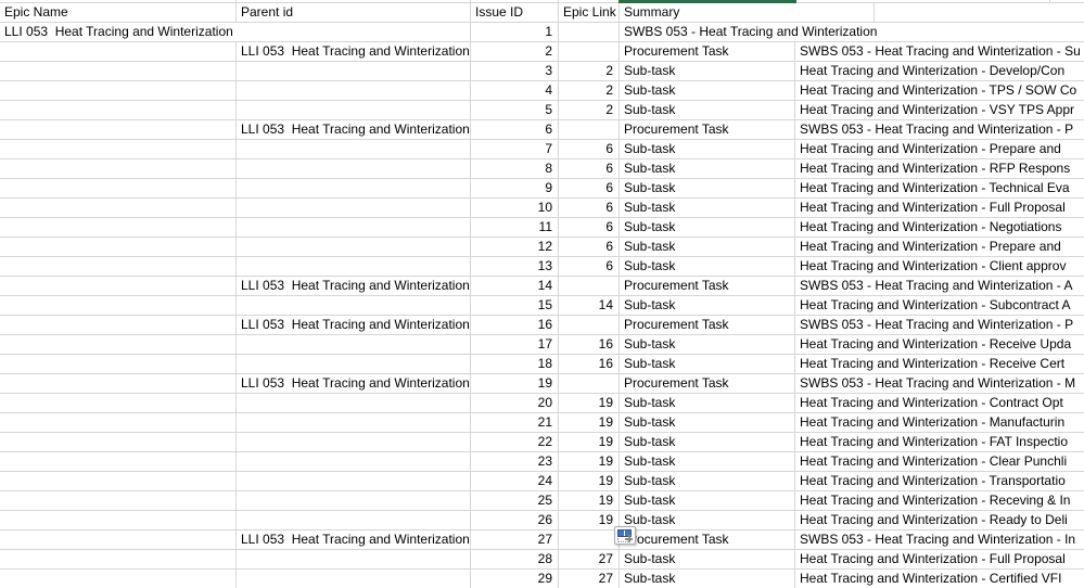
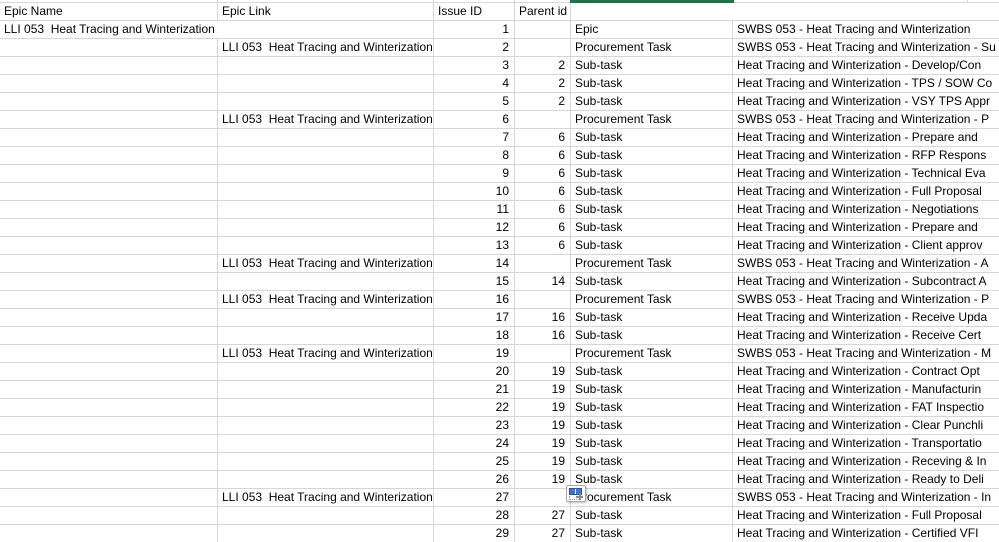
  Epic Name
- Parent id
+ Epic Link
  Issue ID
- Epic Link
+ Parent id
- Summary
  LLI 053 Heat Tracing and Winterization
  1
+ Epic
  SWBS 053 - Heat Tracing and Winterization
  LLI 053 Heat Tracing and Winterization
  2
  Procurement Task
  SWBS 053 - Heat Tracing and Winterization
  3
  2
  Sub-task
  Heat Tracing and Winterization - Develop/Co
  4
  2
  Sub-task
  Heat Tracing and Winterization - TPS / SOW
  5
  2
  Sub-task
  Heat Tracing and Winterization - VSY TPS A
  LLI 053 Heat Tracing and Winterization
  6
  Procurement Task
  SWBS 053 - Heat Tracing and Winterization
  7
  6
  Sub-task
  Heat Tracing and Winterization - Prepare an
  8
  6
  Sub-task
  Heat Tracing and Winterization - RFP Respo
  9
  6
  Sub-task
  Heat Tracing and Winterization - Technical E
  10
  6
  Sub-task
  Heat Tracing and Winterization - Full Propos
  11
  6
  Sub-task
  Heat Tracing and Winterization - Negotiation
  12
  6
  Sub-task
  Heat Tracing and Winterization - Prepare an
  13
  6
  Sub-task
  Heat Tracing and Winterization - Client appr
  LLI 053 Heat Tracing and Winterization
  14
  Procurement Task
  SWBS 053 - Heat Tracing and Winterization
  15
  14
  Sub-task
  Heat Tracing and Winterization - Subcontrac
  LLI 053 Heat Tracing and Winterization
  16
  Procurement Task
  SWBS 053 - Heat Tracing and Winterization
  17
  16
  Sub-task
  Heat Tracing and Winterization - Receive Up
  18
  16
  Sub-task
  Heat Tracing and Winterization - Receive Ce
  LLI 053 Heat Tracing and Winterization
  19
  Procurement Task
  SWBS 053 - Heat Tracing and Winterization
  20
  19
  Sub-task
  Heat Tracing and Winterization - Contract O
  21
  19
  Sub-task
  Heat Tracing and Winterization - Manufactur
  22
  19
  Sub-task
  Heat Tracing and Winterization - FAT Inspec
  23
  19
  Sub-task
  Heat Tracing and Winterization - Clear Punc
  24
  19
  Sub-task
  Heat Tracing and Winterization - Transportat
  25
  19
  Sub-task
  Heat Tracing and Winterization - Receving &
  26
  19
  Sub-task
  Heat Tracing and Winterization - Ready to D
  LLI 053 Heat Tracing and Winterization
  27
  ocurement Task
  SWBS 053 - Heat Tracing and Winterization
  28
  27
  Sub-task
  Heat Tracing and Winterization - Full Propos
  29
  27
  Sub-task
  Heat Tracing and Winterization - Certified VF
